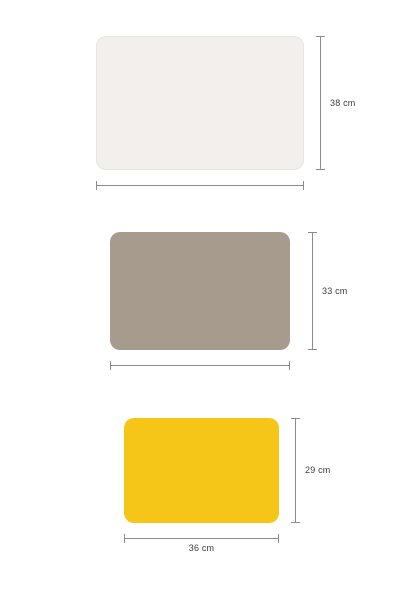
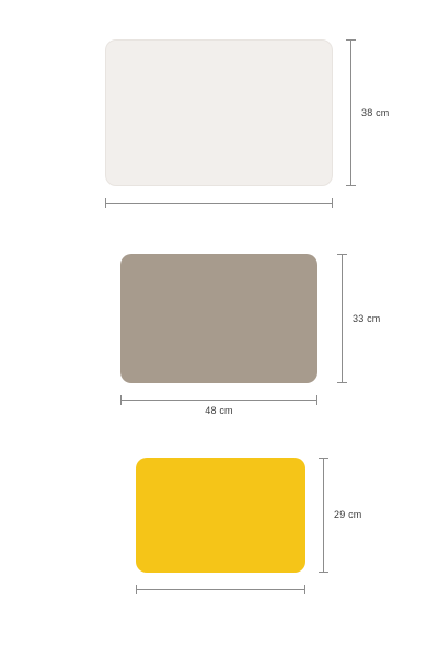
  38 cm
+ 48 cm
  33 cm
- 36 cm
  29 cm
